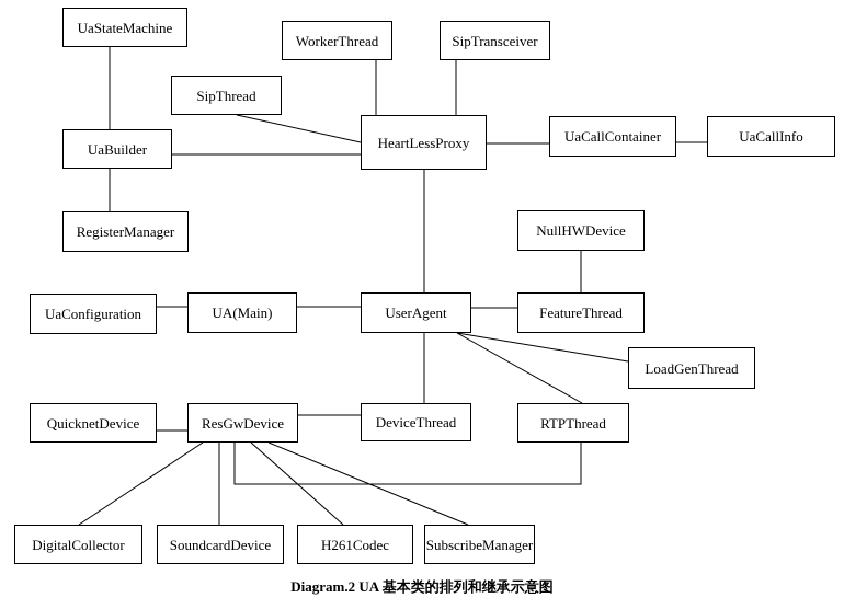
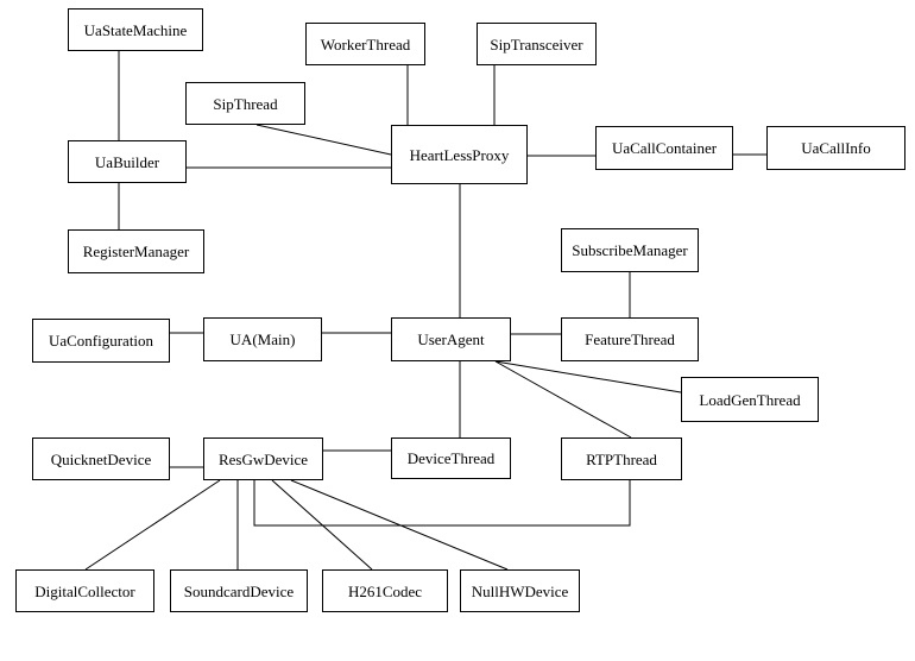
  UaStateMachine
  WorkerThread
  SipTransceiver
  SipThread
  HeartLessProxy
  UaCallContainer
  UaCallInfo
  UaBuilder
  RegisterManager
- NullHWDevice
+ SubscribeManager
  UaConfiguration
  UA(Main)
  UserAgent
  FeatureThread
  LoadGenThread
  QuicknetDevice
  ResGwDevice
  DeviceThread
  RTPThread
  DigitalCollector
  SoundcardDevice
  H261Codec
- SubscribeManager
+ NullHWDevice
- Diagram.2 UA 基本类的排列和继承示意图
